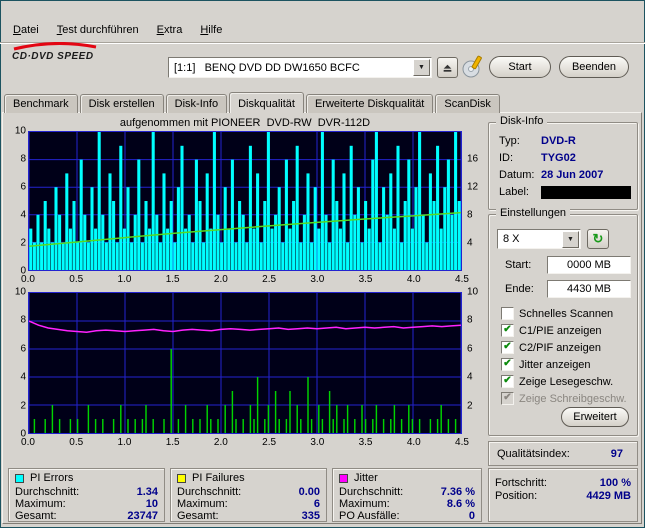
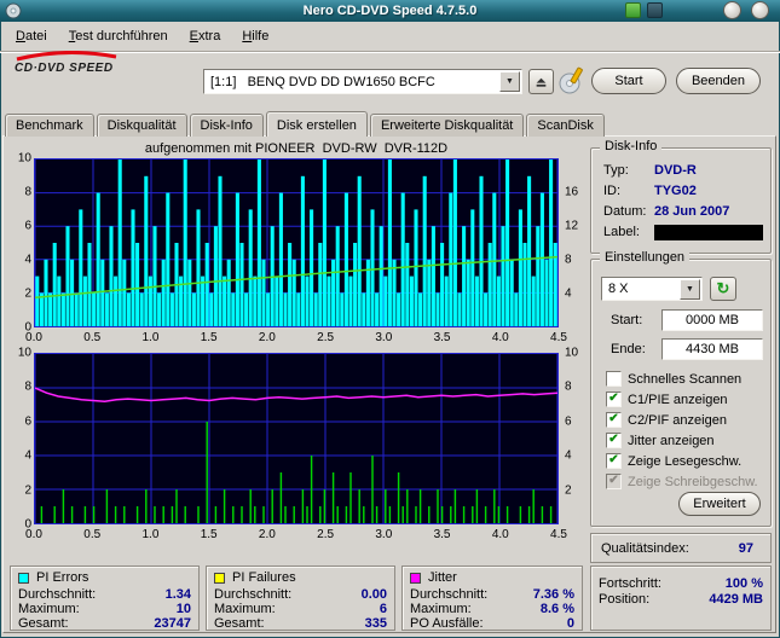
+ Nero CD-DVD Speed 4.7.5.0
  Datei
  Test durchführen
  Extra
  Hilfe
  CD·DVD SPEED
  [1:1] BENQ DVD DD DW1650 BCFC
  Start
  Beenden
  Benchmark
- Disk erstellen
+ Diskqualität
  Disk-Info
- Diskqualität
+ Disk erstellen
  Erweiterte Diskqualität
  ScanDisk
  aufgenommen mit PIONEER DVD-RW DVR-112D
  10
  8
  6
  4
  2
  0
  16
  12
  8
  4
  0.0
  0.5
  1.0
  1.5
  2.0
  2.5
  3.0
  3.5
  4.0
  4.5
  10
  8
  6
  4
  2
  0
  10
  8
  6
  4
  2
  0.0
  0.5
  1.0
  1.5
  2.0
  2.5
  3.0
  3.5
  4.0
  4.5
  Disk-Info
  Typ:
  DVD-R
  ID:
  TYG02
  Datum:
  28 Jun 2007
  Label:
  Einstellungen
  8 X
  ↻
  Start:
  0000 MB
  Ende:
  4430 MB
  Schnelles Scannen
  ✔
  C1/PIE anzeigen
  ✔
  C2/PIF anzeigen
  ✔
  Jitter anzeigen
  ✔
  Zeige Lesegeschw.
  ✔
  Zeige Schreibgeschw.
  Erweitert
  Qualitätsindex:
  97
  PI Errors
  Durchschnitt:
  1.34
  Maximum:
  10
  Gesamt:
  23747
  PI Failures
  Durchschnitt:
  0.00
  Maximum:
  6
  Gesamt:
  335
  Jitter
  Durchschnitt:
  7.36 %
  Maximum:
  8.6 %
  PO Ausfälle:
  0
  Fortschritt:
  100 %
  Position:
  4429 MB
